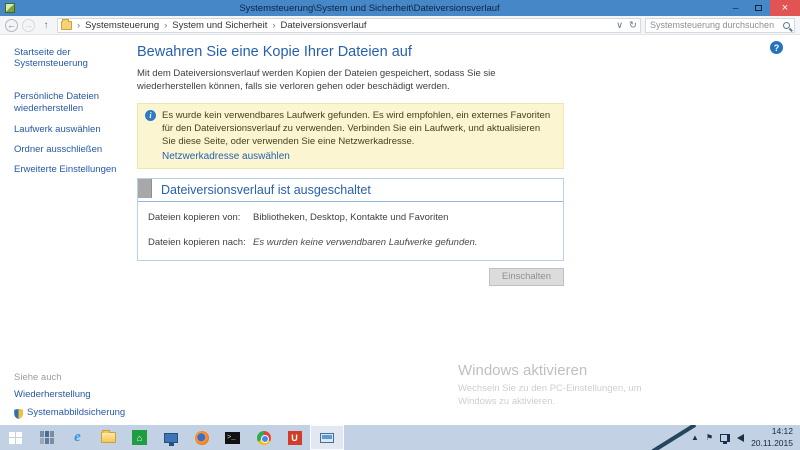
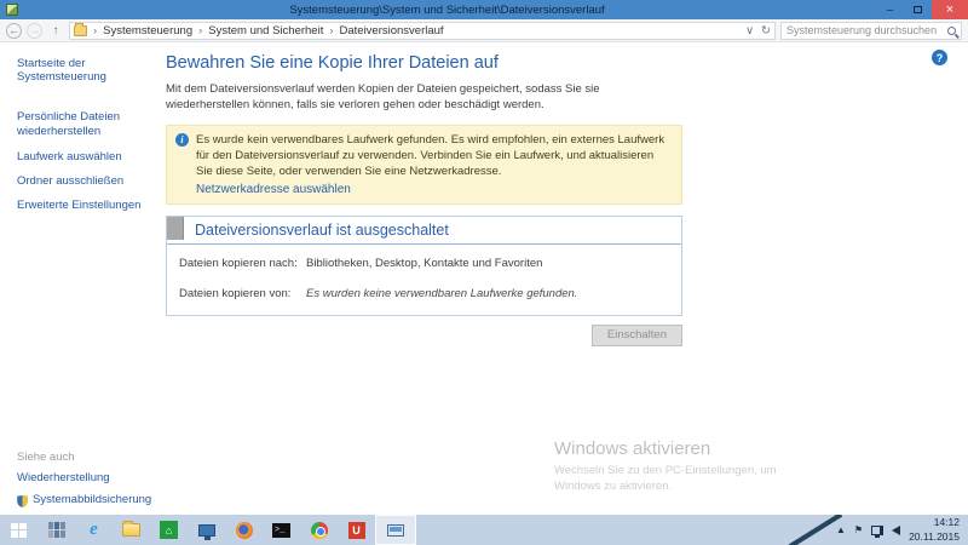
  Systemsteuerung\System und Sicherheit\Dateiversionsverlauf
  –
  ×
  ←
  →
  ↑
  ›
  Systemsteuerung
  ›
  System und Sicherheit
  ›
  Dateiversionsverlauf
  ∨
  ↻
  Systemsteuerung durchsuchen
  ?
  Startseite der Systemsteuerung
  Persönliche Dateien wiederherstellen
  Laufwerk auswählen
  Ordner ausschließen
  Erweiterte Einstellungen
  Siehe auch
  Wiederherstellung
  Systemabbildsicherung
  Bewahren Sie eine Kopie Ihrer Dateien auf
  Mit dem Dateiversionsverlauf werden Kopien der Dateien gespeichert, sodass Sie sie wiederherstellen können, falls sie verloren gehen oder beschädigt werden.
  i
- Es wurde kein verwendbares Laufwerk gefunden. Es wird empfohlen, ein externes Favoriten für den Dateiversionsverlauf zu verwenden. Verbinden Sie ein Laufwerk, und aktualisieren Sie diese Seite, oder verwenden Sie eine Netzwerkadresse.
+ Es wurde kein verwendbares Laufwerk gefunden. Es wird empfohlen, ein externes Laufwerk für den Dateiversionsverlauf zu verwenden. Verbinden Sie ein Laufwerk, und aktualisieren Sie diese Seite, oder verwenden Sie eine Netzwerkadresse.
  Netzwerkadresse auswählen
  Dateiversionsverlauf ist ausgeschaltet
- Dateien kopieren von:
+ Dateien kopieren nach:
  Bibliotheken, Desktop, Kontakte und Favoriten
- Dateien kopieren nach:
+ Dateien kopieren von:
  Es wurden keine verwendbaren Laufwerke gefunden.
  Einschalten
  Windows aktivieren
  Wechseln Sie zu den PC-Einstellungen, um Windows zu aktivieren.
  e
  ⌂
  >_
  U
  ▲
  ⚑
  14:12
  20.11.2015
